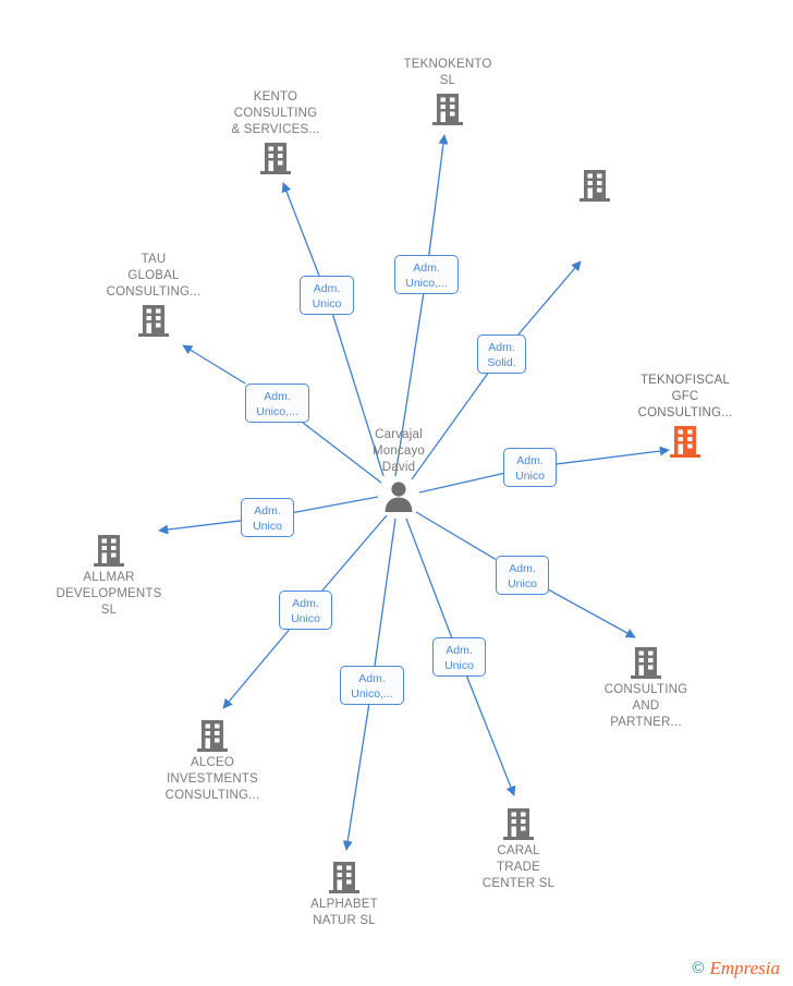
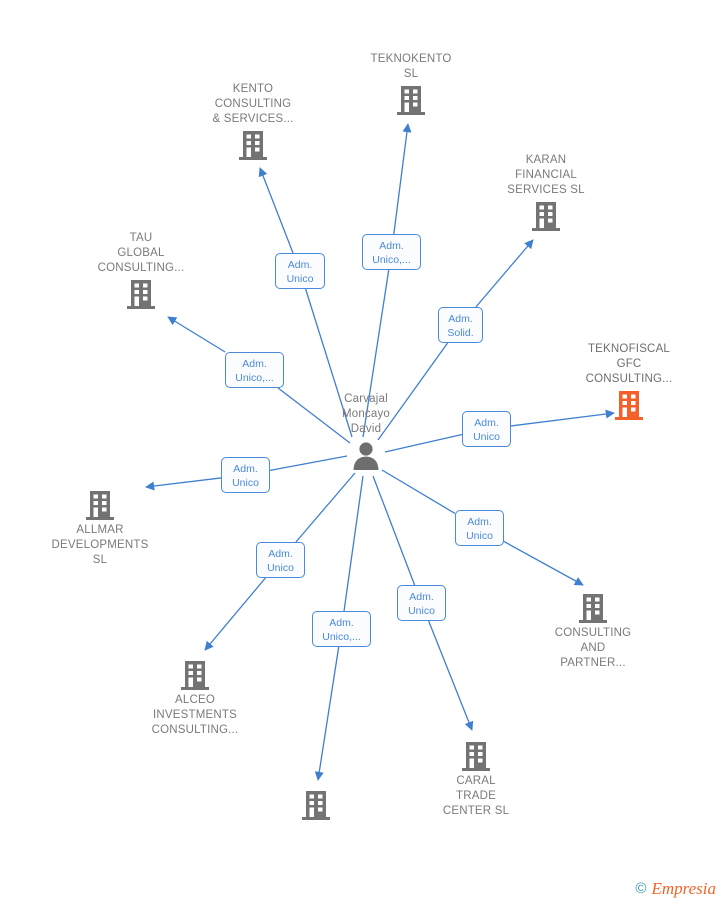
  Adm.
  Unico
  Adm.
  Unico,...
  Adm.
  Solid.
  Adm.
  Unico
  Adm.
  Unico,...
  Adm.
  Unico
  Adm.
  Unico
  Adm.
  Unico,...
  Adm.
  Unico
  Adm.
  Unico
  KENTO
  CONSULTING
  & SERVICES...
  TEKNOKENTO
  SL
+ KARAN
+ FINANCIAL
+ SERVICES SL
  TEKNOFISCAL
  GFC
  CONSULTING...
  TAU
  GLOBAL
  CONSULTING...
  ALLMAR
  DEVELOPMENTS
  SL
  ALCEO
  INVESTMENTS
  CONSULTING...
- ALPHABET
- NATUR SL
  CARAL
  TRADE
  CENTER SL
  CONSULTING
  AND
  PARTNER...
  Carvajal
  Moncayo
  David
  ©
  Empresia
